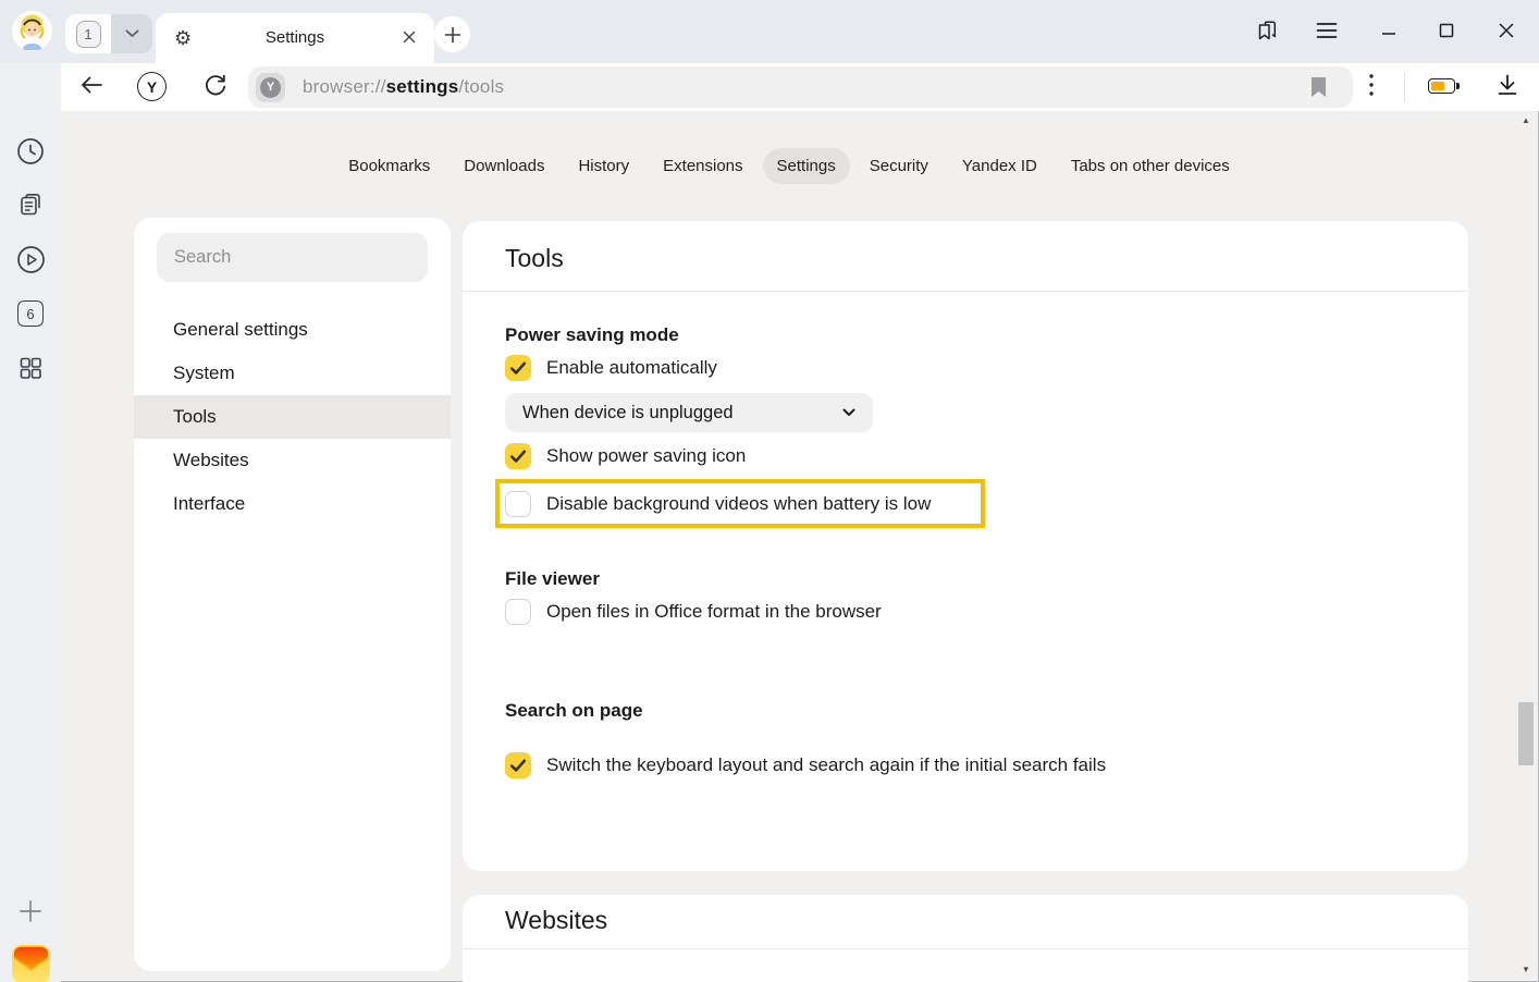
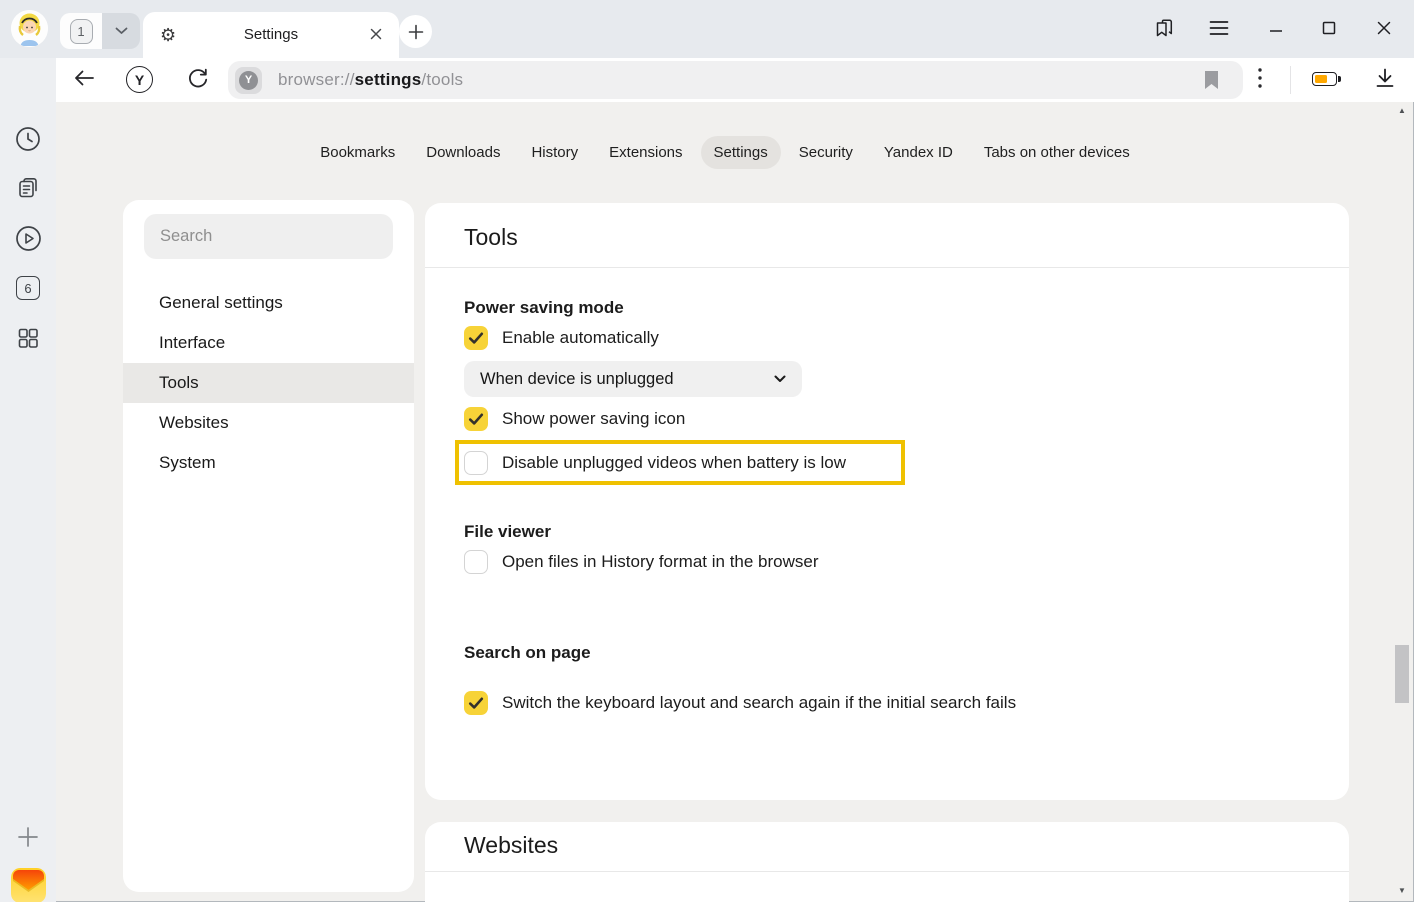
  1
  ⚙
  Settings
  Y
  Y
  browser://settings/tools
  6
  Bookmarks
  Downloads
  History
  Extensions
  Settings
  Security
  Yandex ID
  Tabs on other devices
  Search
  General settings
- System
+ Interface
  Tools
  Websites
- Interface
+ System
  Tools
  Power saving mode
  Enable automatically
  When device is unplugged
  Show power saving icon
- Disable background videos when battery is low
+ Disable unplugged videos when battery is low
  File viewer
- Open files in Office format in the browser
+ Open files in History format in the browser
  Search on page
  Switch the keyboard layout and search again if the initial search fails
  Websites
  ▲
  ▼
